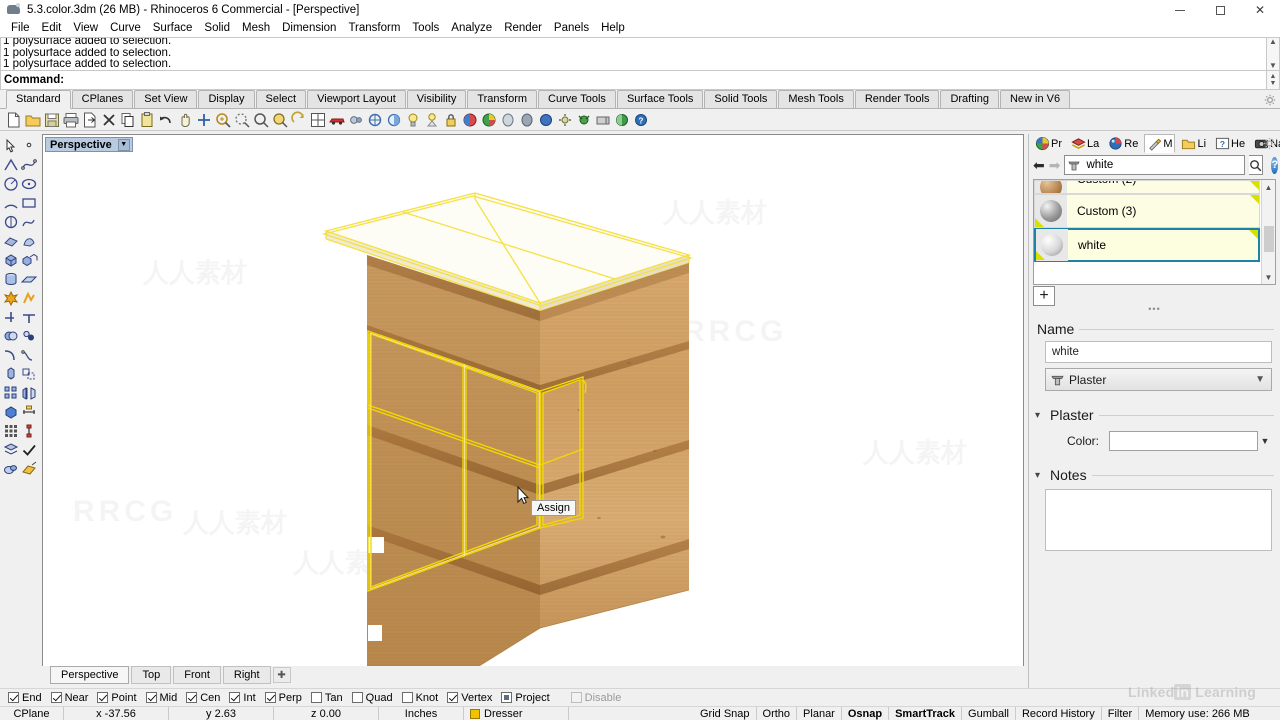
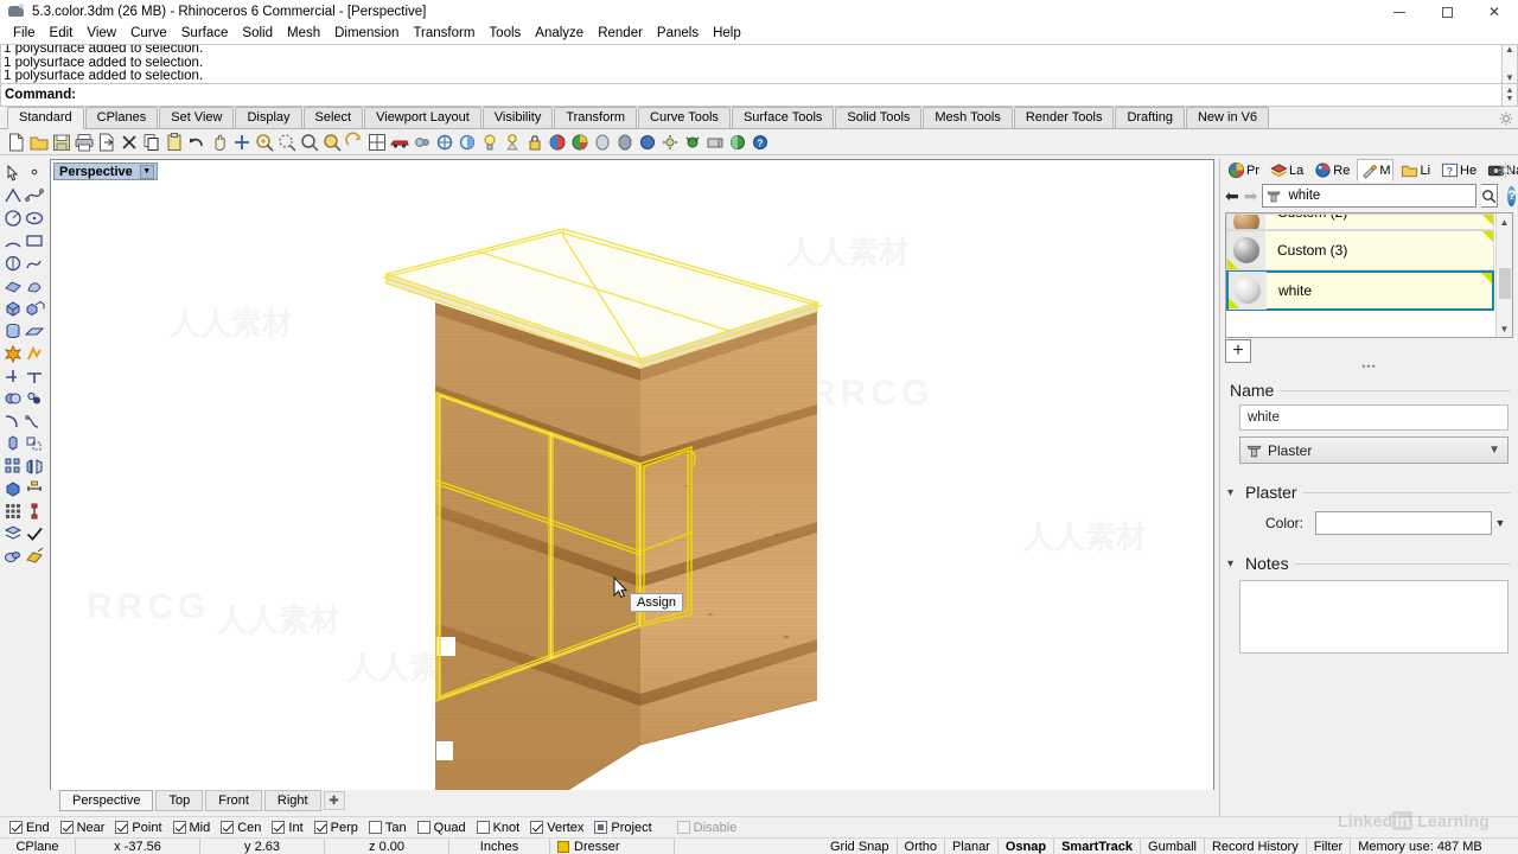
  5.3.color.3dm (26 MB) - Rhinoceros 6 Commercial - [Perspective]
  ✕
  File
  Edit
  View
  Curve
  Surface
  Solid
  Mesh
  Dimension
  Transform
  Tools
  Analyze
  Render
  Panels
  Help
  1 polysurface added to selection.
  1 polysurface added to selection.
  1 polysurface added to selection.
  ▲
  ▼
  Command:
  Standard
  CPlanes
  Set View
  Display
  Select
  Viewport Layout
  Visibility
  Transform
  Curve Tools
  Surface Tools
  Solid Tools
  Mesh Tools
  Render Tools
  Drafting
  New in V6
  ?
  RRCG
  人人素
  Perspective
  Assign
  Perspective
  Top
  Front
  Right
  ✚
  Pr
  La
  Re
  M
  Li
  ?
  He
  ⬅
  ➡
  white
  ?
  Custom (3)
  white
  ▲
  ▼
  +
  •••
  Name
  white
  Plaster
  ▼
  ▾
  Plaster
  Color:
  ▼
  ▾
  Notes
  End
  Near
  Point
  Mid
  Cen
  Int
  Perp
  Tan
  Quad
  Knot
  Vertex
  Project
  Disable
  CPlane
  x -37.56
  y 2.63
  z 0.00
  Inches
  Dresser
  Grid Snap
  Ortho
  Planar
  Osnap
  SmartTrack
  Gumball
  Record History
  Filter
- Memory use: 266 MB
+ Memory use: 487 MB
  Linked in Learning
